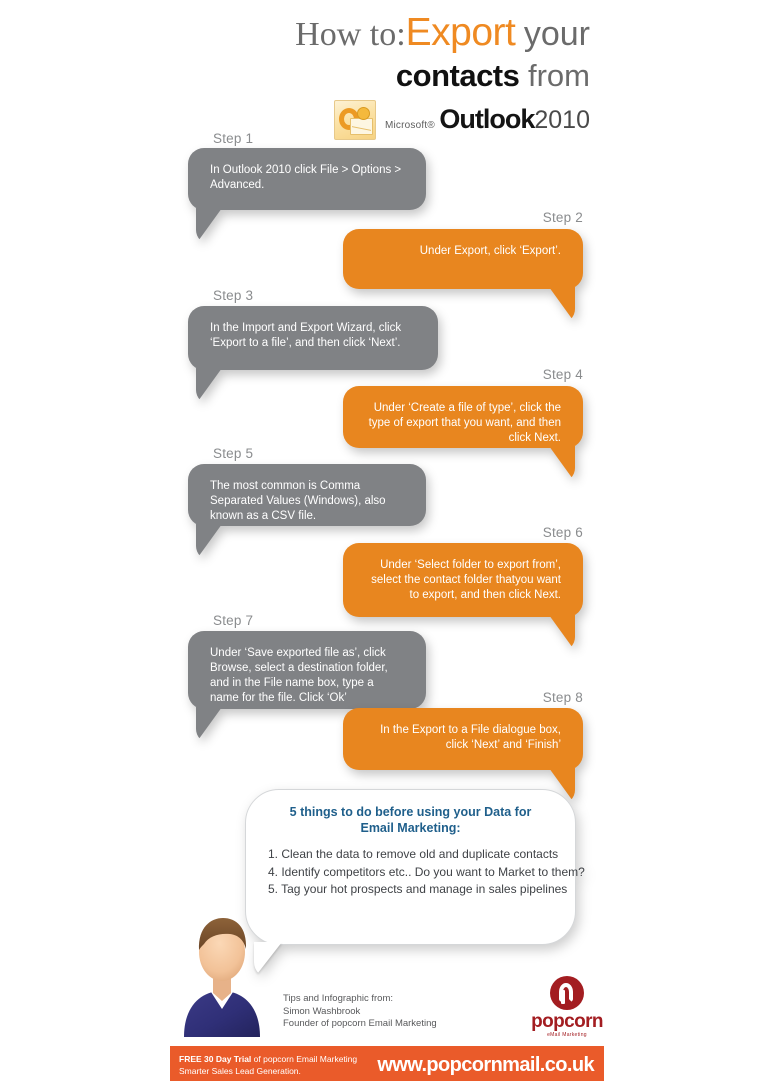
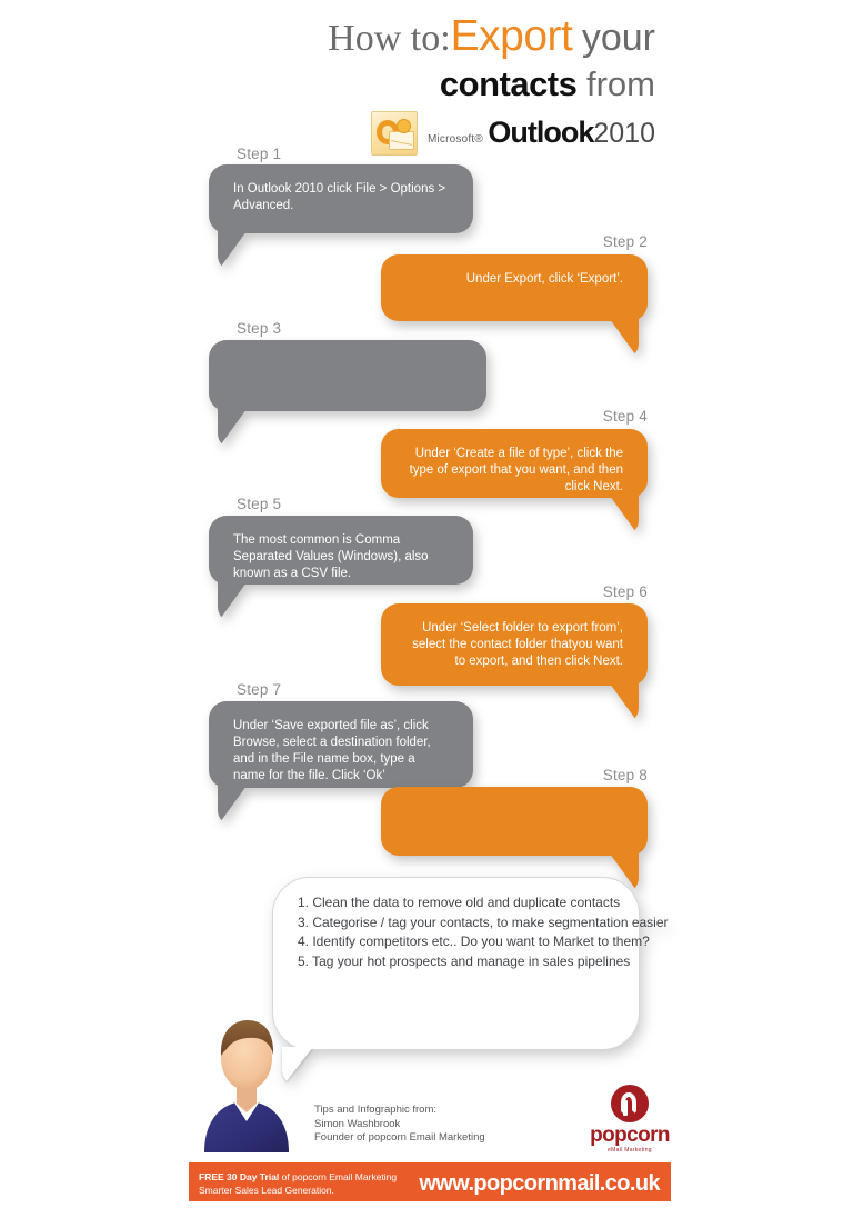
  How to:Export your
  contacts from
  Microsoft® Outlook2010
  Step 1
  In Outlook 2010 click File > Options > Advanced.
  Step 2
  Under Export, click ‘Export’.
  Step 3
- In the Import and Export Wizard, click ‘Export to a file’, and then click ‘Next’.
  Step 4
  Under ‘Create a file of type’, click the type of export that you want, and then click Next.
  Step 5
  The most common is Comma Separated Values (Windows), also known as a CSV file.
  Step 6
  Under ‘Select folder to export from’, select the contact folder thatyou want to export, and then click Next.
  Step 7
  Under ‘Save exported file as’, click Browse, select a destination folder, and in the File name box, type a name for the file. Click ‘Ok’
  Step 8
- In the Export to a File dialogue box, click ‘Next’ and ‘Finish’
- 5 things to do before using your Data for
- Email Marketing:
  1. Clean the data to remove old and duplicate contacts
+ 3. Categorise / tag your contacts, to make segmentation easier
  4. Identify competitors etc.. Do you want to Market to them?
  5. Tag your hot prospects and manage in sales pipelines
  Tips and Infographic from:
  Simon Washbrook
  Founder of popcorn Email Marketing
  popcorn
  FREE 30 Day Trial of popcorn Email Marketing
  Smarter Sales Lead Generation.
  www.popcornmail.co.uk
